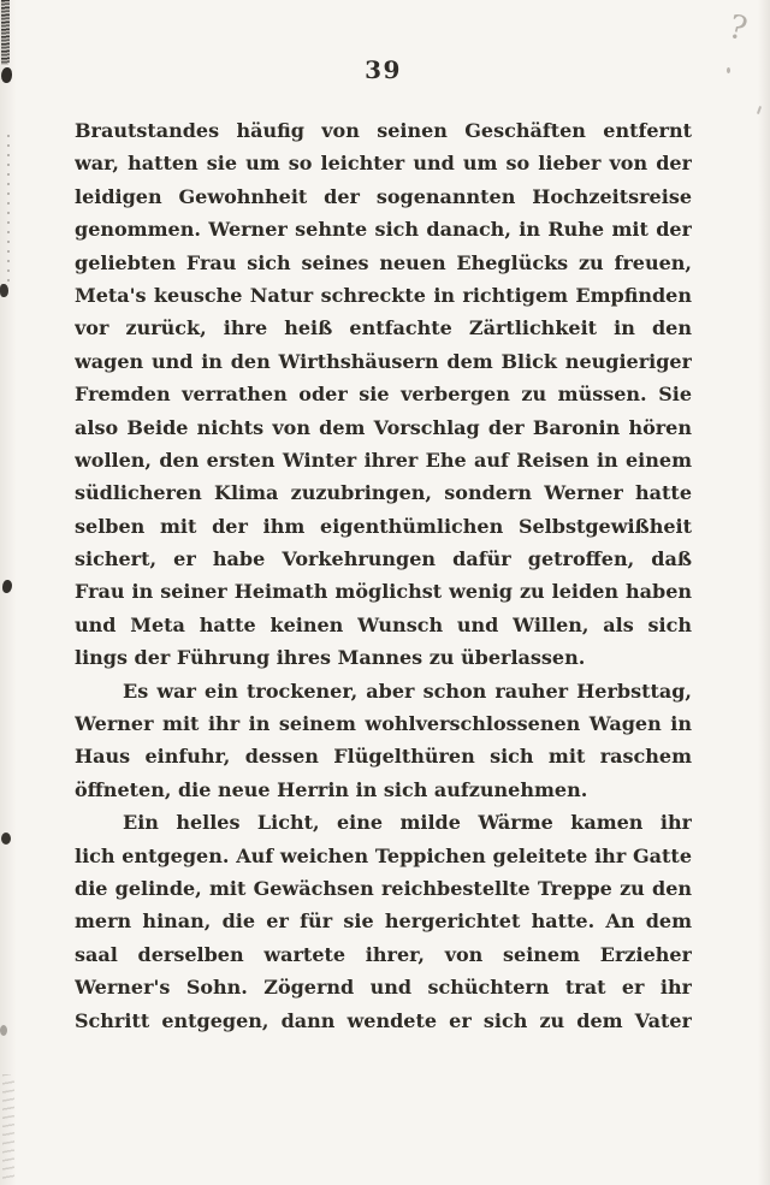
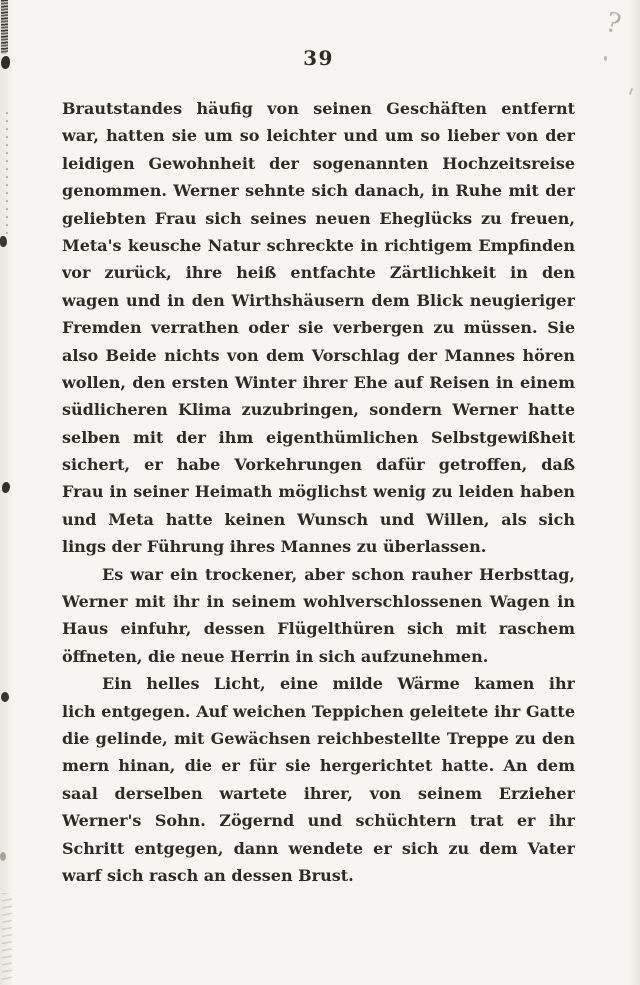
  39
  Brautstandes häufig von seinen Geschäften entfernt
  war, hatten sie um so leichter und um so lieber von der
  leidigen Gewohnheit der sogenannten Hochzeitsreise
  genommen. Werner sehnte sich danach, in Ruhe mit der
  geliebten Frau sich seines neuen Eheglücks zu freuen,
  Meta's keusche Natur schreckte in richtigem Empfinden
  vor zurück, ihre heiß entfachte Zärtlichkeit in den
  wagen und in den Wirthshäusern dem Blick neugieriger
  Fremden verrathen oder sie verbergen zu müssen. Sie
- also Beide nichts von dem Vorschlag der Baronin hören
+ also Beide nichts von dem Vorschlag der Mannes hören
  wollen, den ersten Winter ihrer Ehe auf Reisen in einem
  südlicheren Klima zuzubringen, sondern Werner hatte
  selben mit der ihm eigenthümlichen Selbstgewißheit
  sichert, er habe Vorkehrungen dafür getroffen, daß
  Frau in seiner Heimath möglichst wenig zu leiden haben
  und Meta hatte keinen Wunsch und Willen, als sich
  lings der Führung ihres Mannes zu überlassen.
  Es war ein trockener, aber schon rauher Herbsttag,
  Werner mit ihr in seinem wohlverschlossenen Wagen in
  Haus einfuhr, dessen Flügelthüren sich mit raschem
  öffneten, die neue Herrin in sich aufzunehmen.
  Ein helles Licht, eine milde Wärme kamen ihr
  lich entgegen. Auf weichen Teppichen geleitete ihr Gatte
  die gelinde, mit Gewächsen reichbestellte Treppe zu den
  mern hinan, die er für sie hergerichtet hatte. An dem
  saal derselben wartete ihrer, von seinem Erzieher
  Werner's Sohn. Zögernd und schüchtern trat er ihr
  Schritt entgegen, dann wendete er sich zu dem Vater
+ warf sich rasch an dessen Brust.
